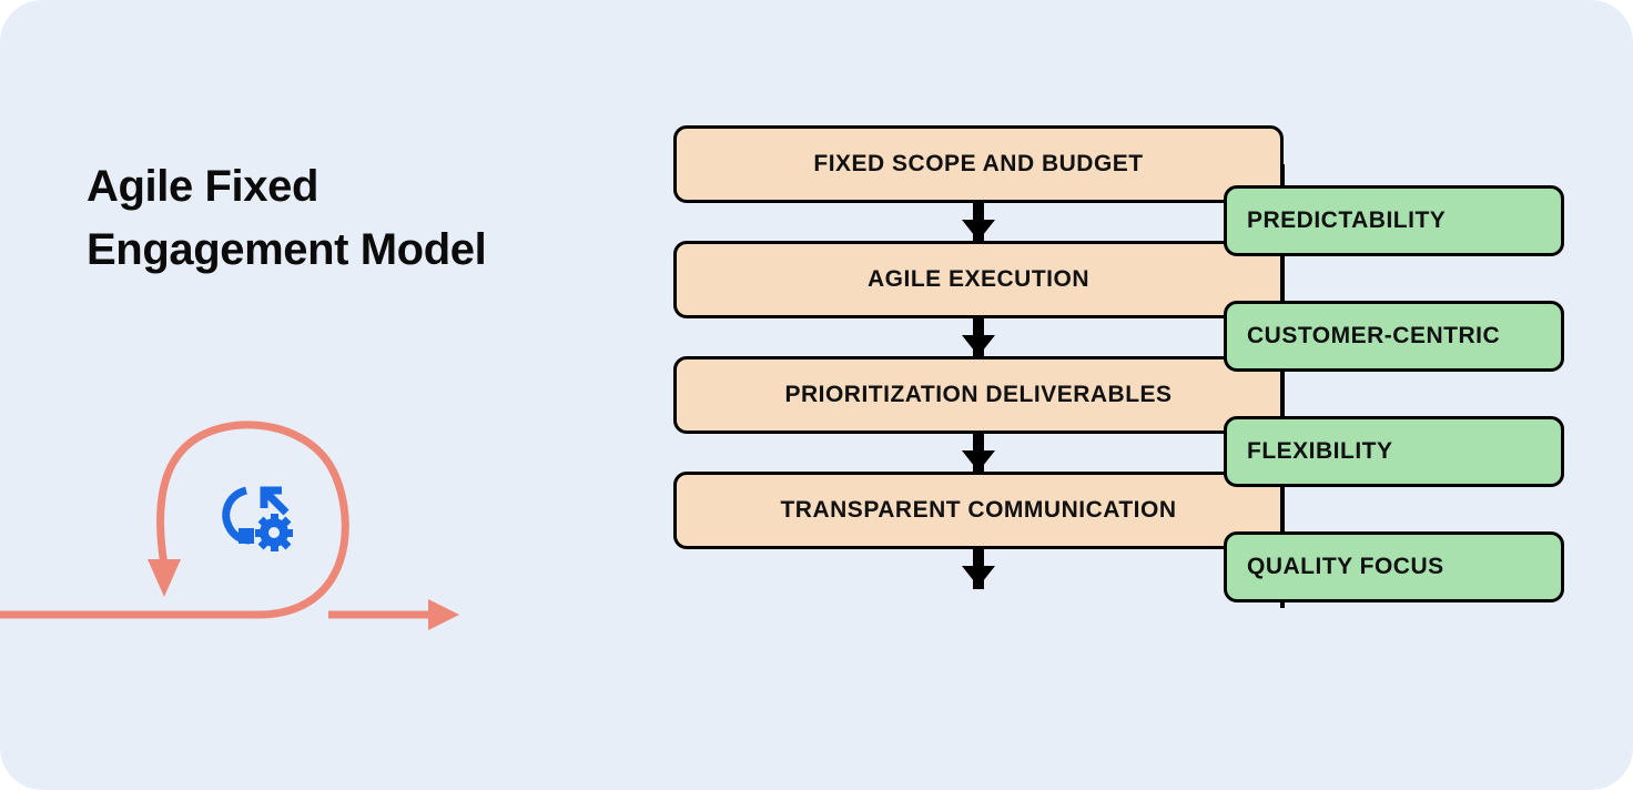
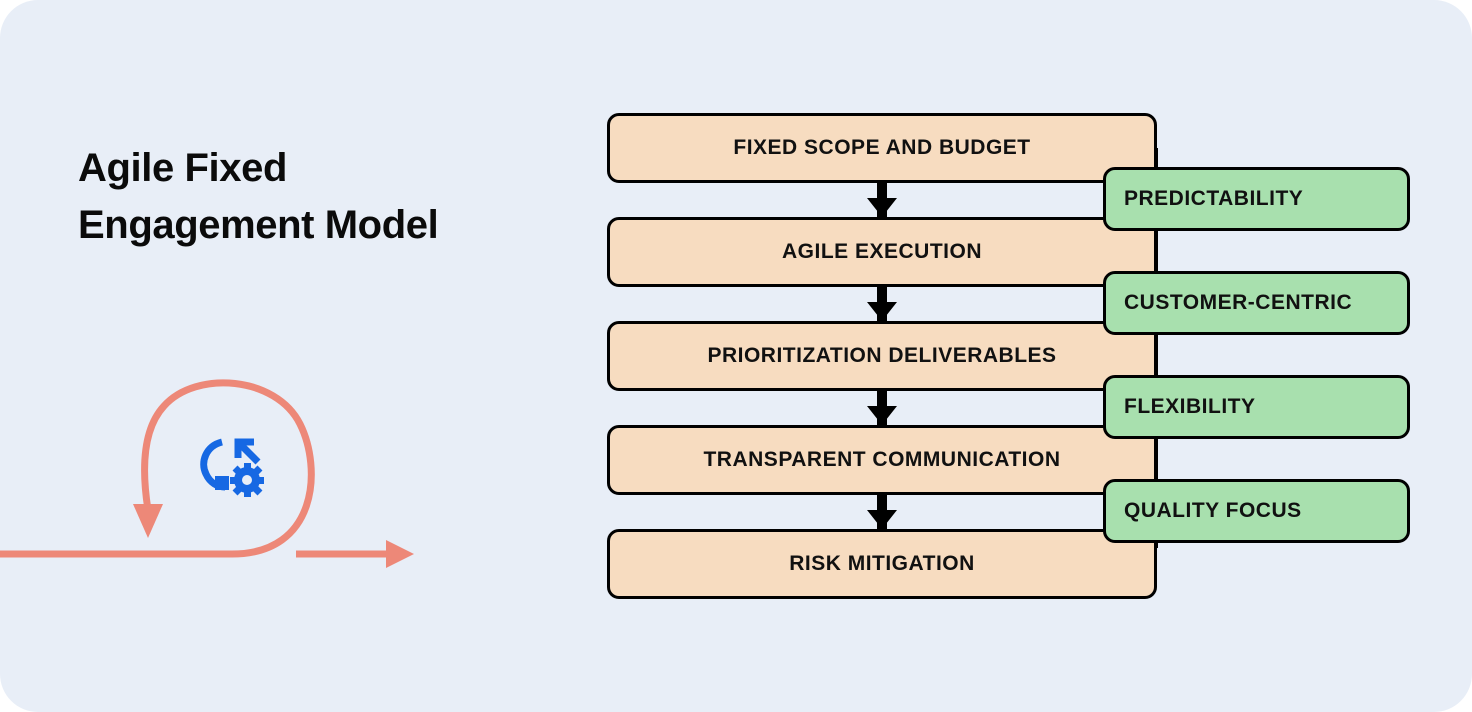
  Agile Fixed
  Engagement Model
  FIXED SCOPE AND BUDGET
  AGILE EXECUTION
  PRIORITIZATION DELIVERABLES
  TRANSPARENT COMMUNICATION
+ RISK MITIGATION
  PREDICTABILITY
  CUSTOMER-CENTRIC
  FLEXIBILITY
  QUALITY FOCUS
